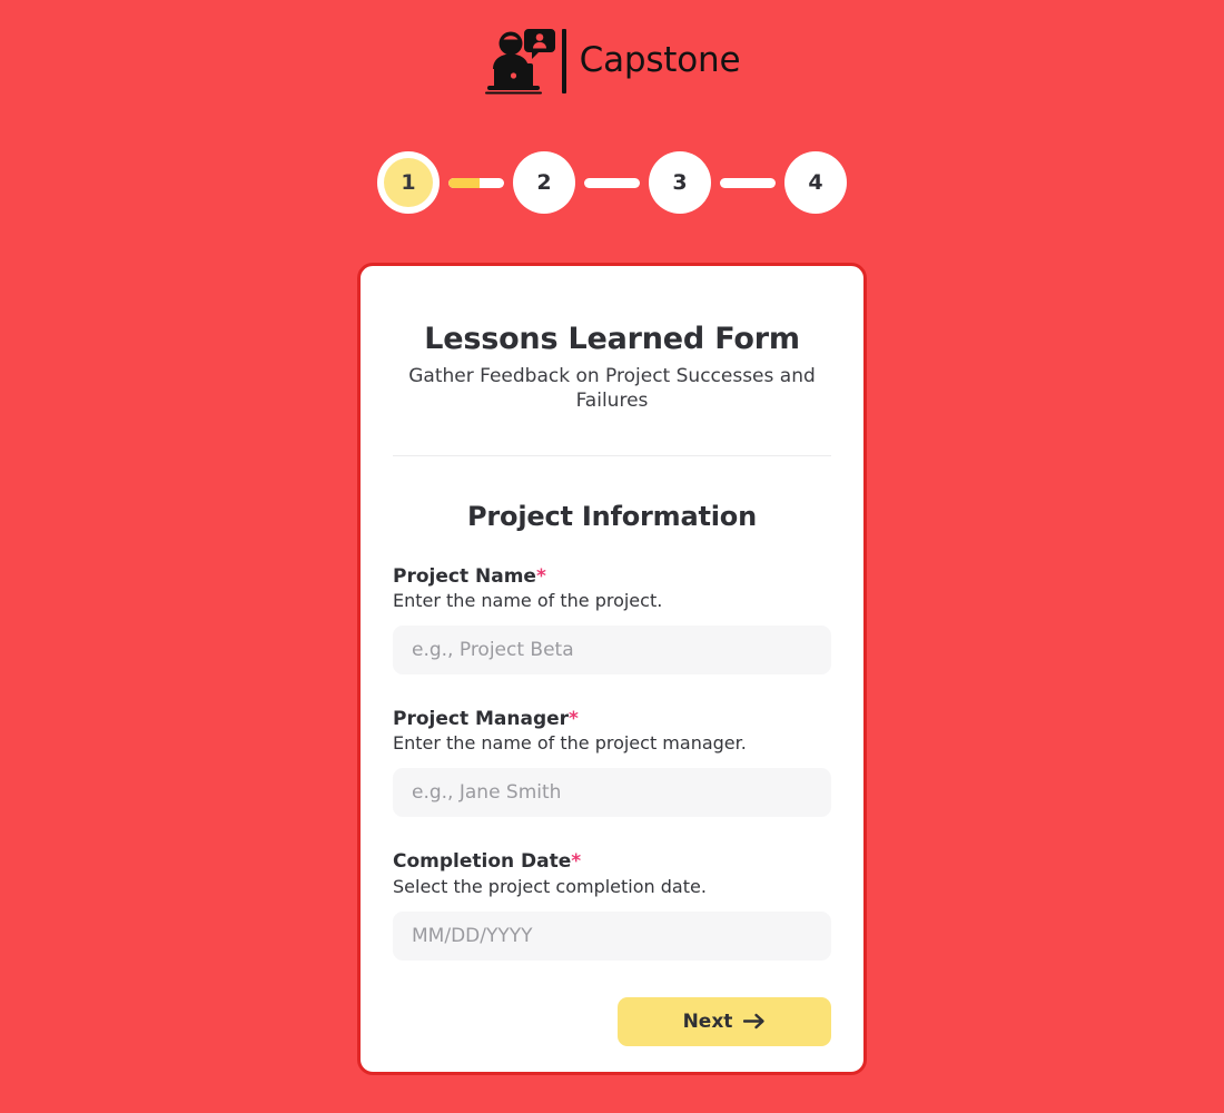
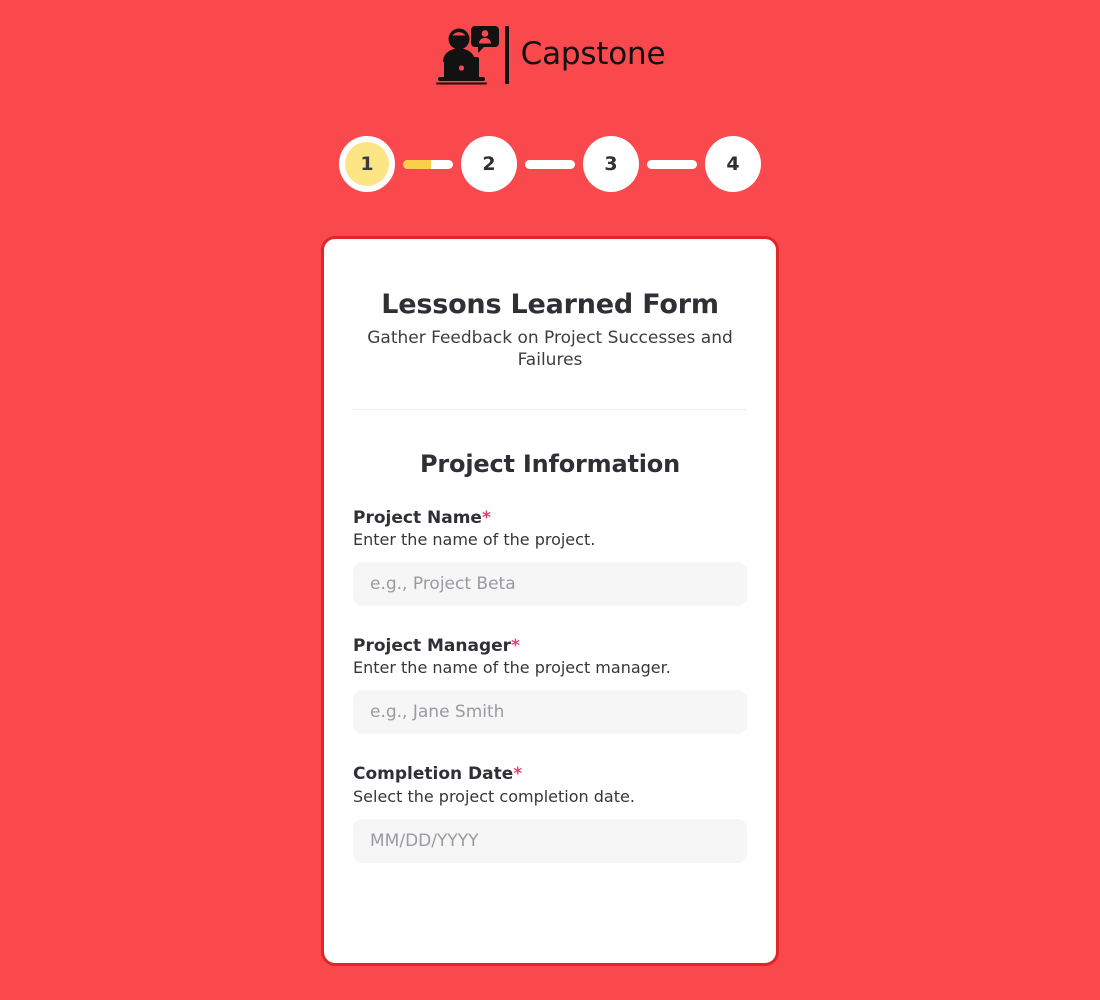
  Capstone
  1
  2
  3
  4
  Lessons Learned Form
  Gather Feedback on Project Successes and Failures
  Project Information
  Project Name*
  Enter the name of the project.
  e.g., Project Beta
  Project Manager*
  Enter the name of the project manager.
  e.g., Jane Smith
  Completion Date*
  Select the project completion date.
  MM/DD/YYYY
- Next
